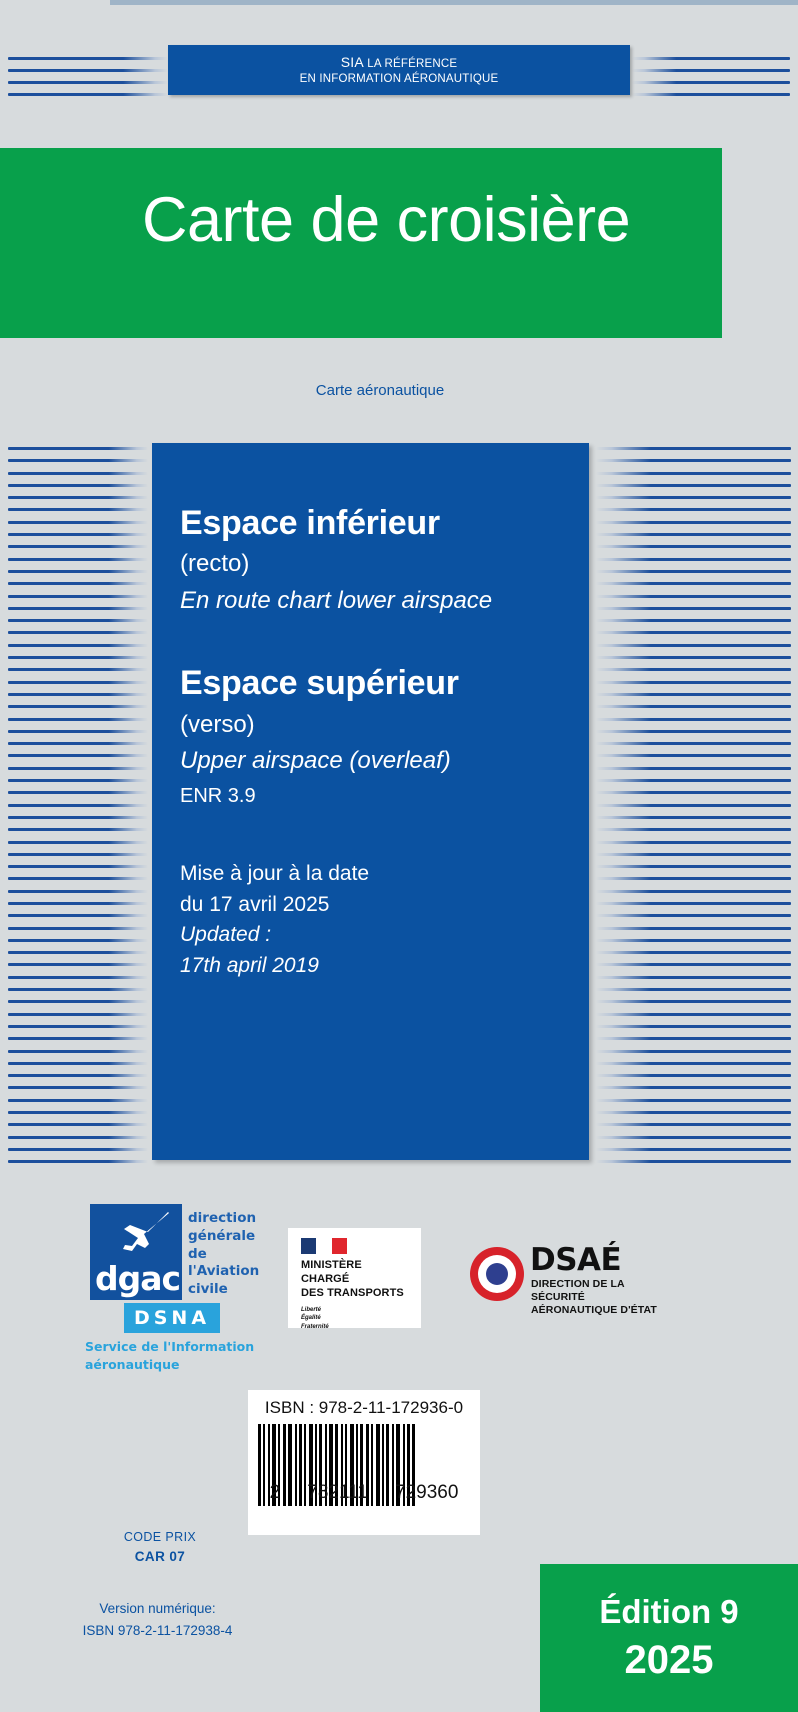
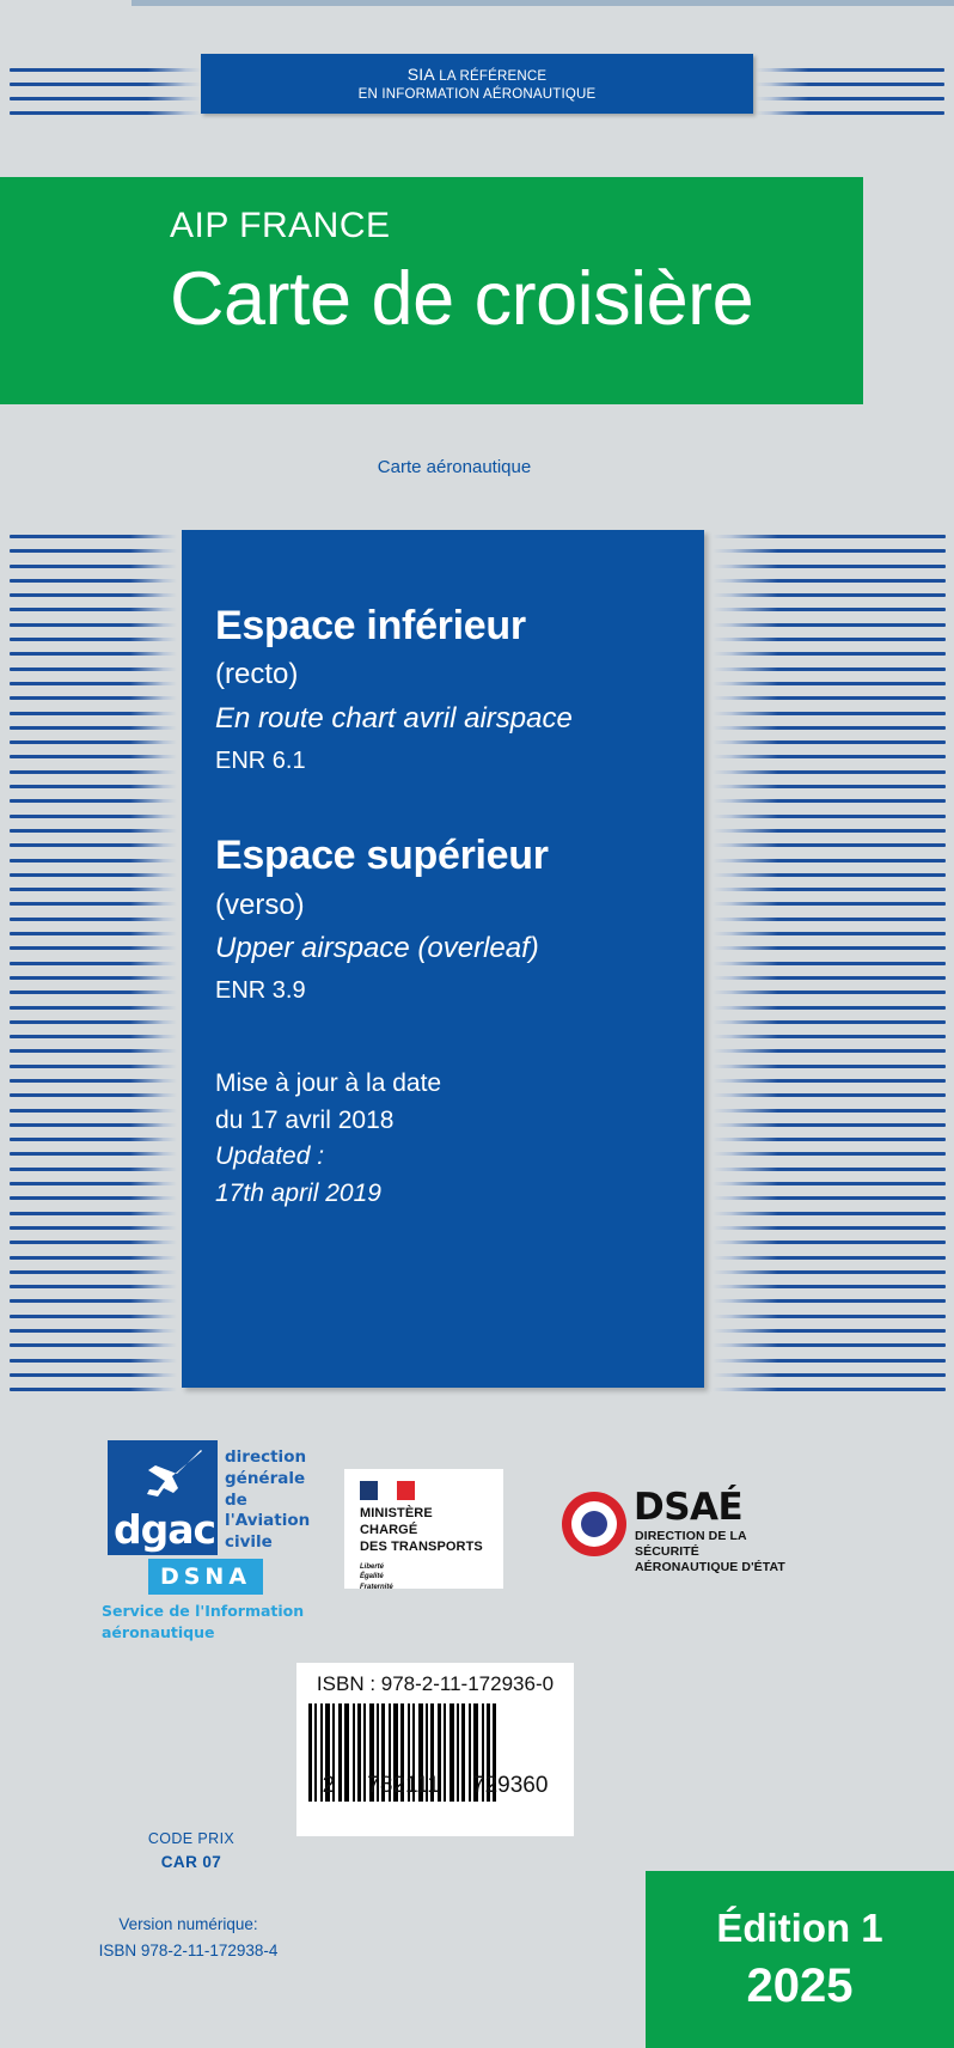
  SIA LA RÉFÉRENCE
  EN INFORMATION AÉRONAUTIQUE
+ AIP FRANCE
  Carte de croisière
  Carte aéronautique
  Espace inférieur
  (recto)
- En route chart lower airspace
+ En route chart avril airspace
+ ENR 6.1
  Espace supérieur
  (verso)
  Upper airspace (overleaf)
  ENR 3.9
  Mise à jour à la date
- du 17 avril 2025
+ du 17 avril 2018
  Updated :
  17th april 2019
  dgac
  direction
  générale
  de l'Aviation
  civile
  DSNA
  Service de l'Information
  aéronautique
  MINISTÈRE
  CHARGÉ
  DES TRANSPORTS
  DSAÉ
  DIRECTION DE LA SÉCURITÉ
  AÉRONAUTIQUE D'ÉTAT
  ISBN : 978-2-11-172936-0
  2
  782111
  729360
  CODE PRIX
  CAR 07
  Version numérique:
  ISBN 978-2-11-172938-4
- Édition 9
+ Édition 1
  2025
